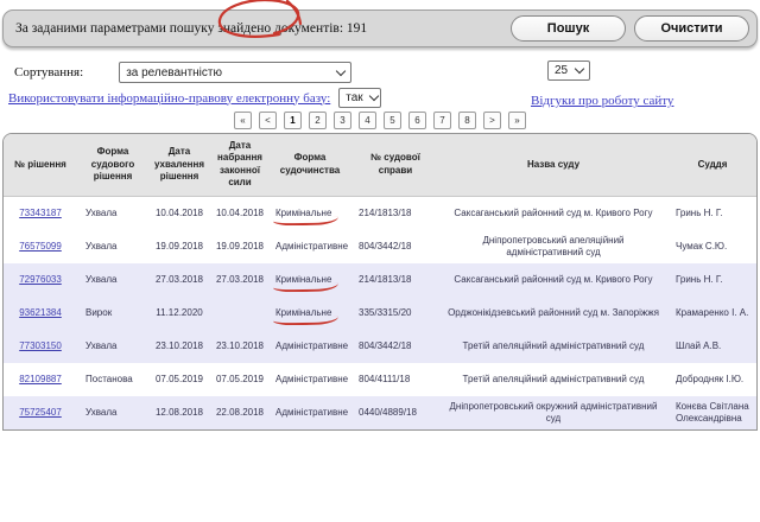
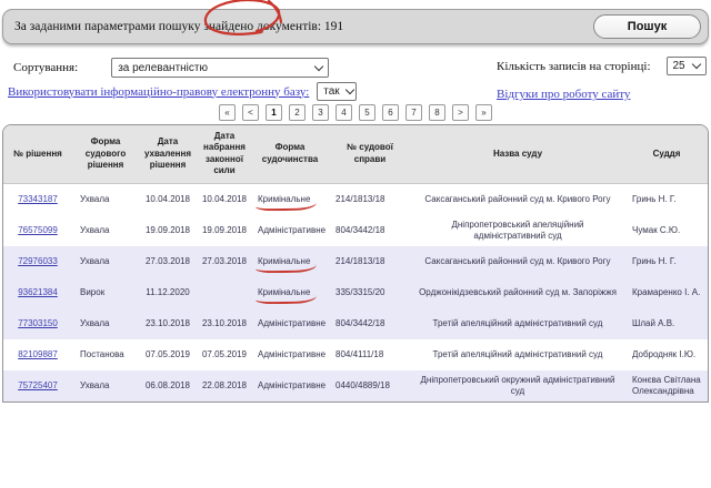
  За заданими параметрами пошуку знайдено дкументів: 191
  Пошук
- Очистити
  Сортування:
  за релевантністю
+ Кількість записів на сторінці:
  25
  Використовувати інформаційно-правову електронну базу:
  так
  Відгуки про роботу сайту
  « < 1 2 3 4 5 6 7 8 > »
  № рішення	Форма судового рішення	Дата ухвалення рішення	Дата набрання законної сили	Форма судочинства	№ судової справи	Назва суду	Суддя
  73343187	Ухвала	10.04.2018	10.04.2018	Кримінальне	214/1813/18	Саксаганський районний суд м. Кривого Рогу	Гринь Н. Г.
  76575099	Ухвала	19.09.2018	19.09.2018	Адміністративне	804/3442/18	Дніпропетровський апеляційний адміністративний суд	Чумак С.Ю.
  72976033	Ухвала	27.03.2018	27.03.2018	Кримінальне	214/1813/18	Саксаганський районний суд м. Кривого Рогу	Гринь Н. Г.
  93621384	Вирок	11.12.2020		Кримінальне	335/3315/20	Орджонікідзевський районний суд м. Запоріжжя	Крамаренко І. А.
  77303150	Ухвала	23.10.2018	23.10.2018	Адміністративне	804/3442/18	Третій апеляційний адміністративний суд	Шлай А.В.
  82109887	Постанова	07.05.2019	07.05.2019	Адміністративне	804/4111/18	Третій апеляційний адміністративний суд	Добродняк І.Ю.
- 75725407	Ухвала	12.08.2018	22.08.2018	Адміністративне	0440/4889/18	Дніпропетровський окружний адміністративний суд	Конєва Світлана Олександрівна
+ 75725407	Ухвала	06.08.2018	22.08.2018	Адміністративне	0440/4889/18	Дніпропетровський окружний адміністративний суд	Конєва Світлана Олександрівна
